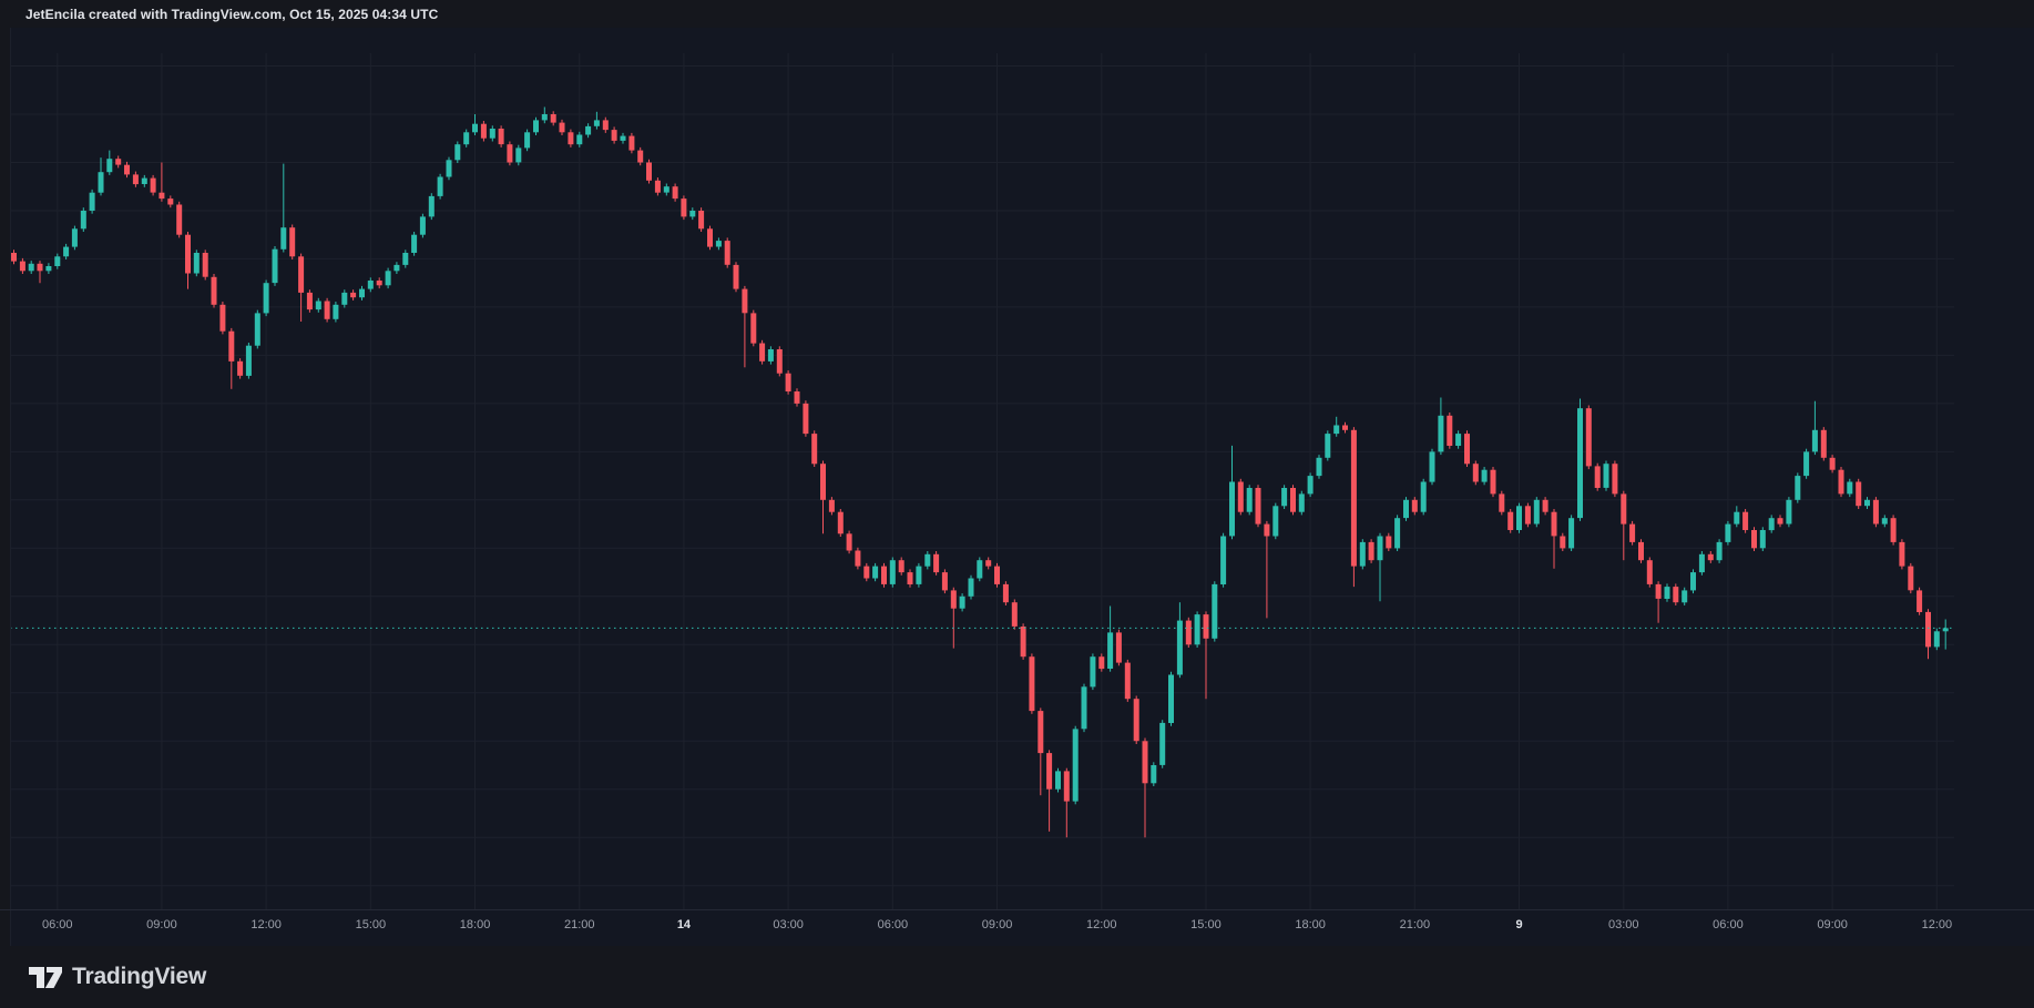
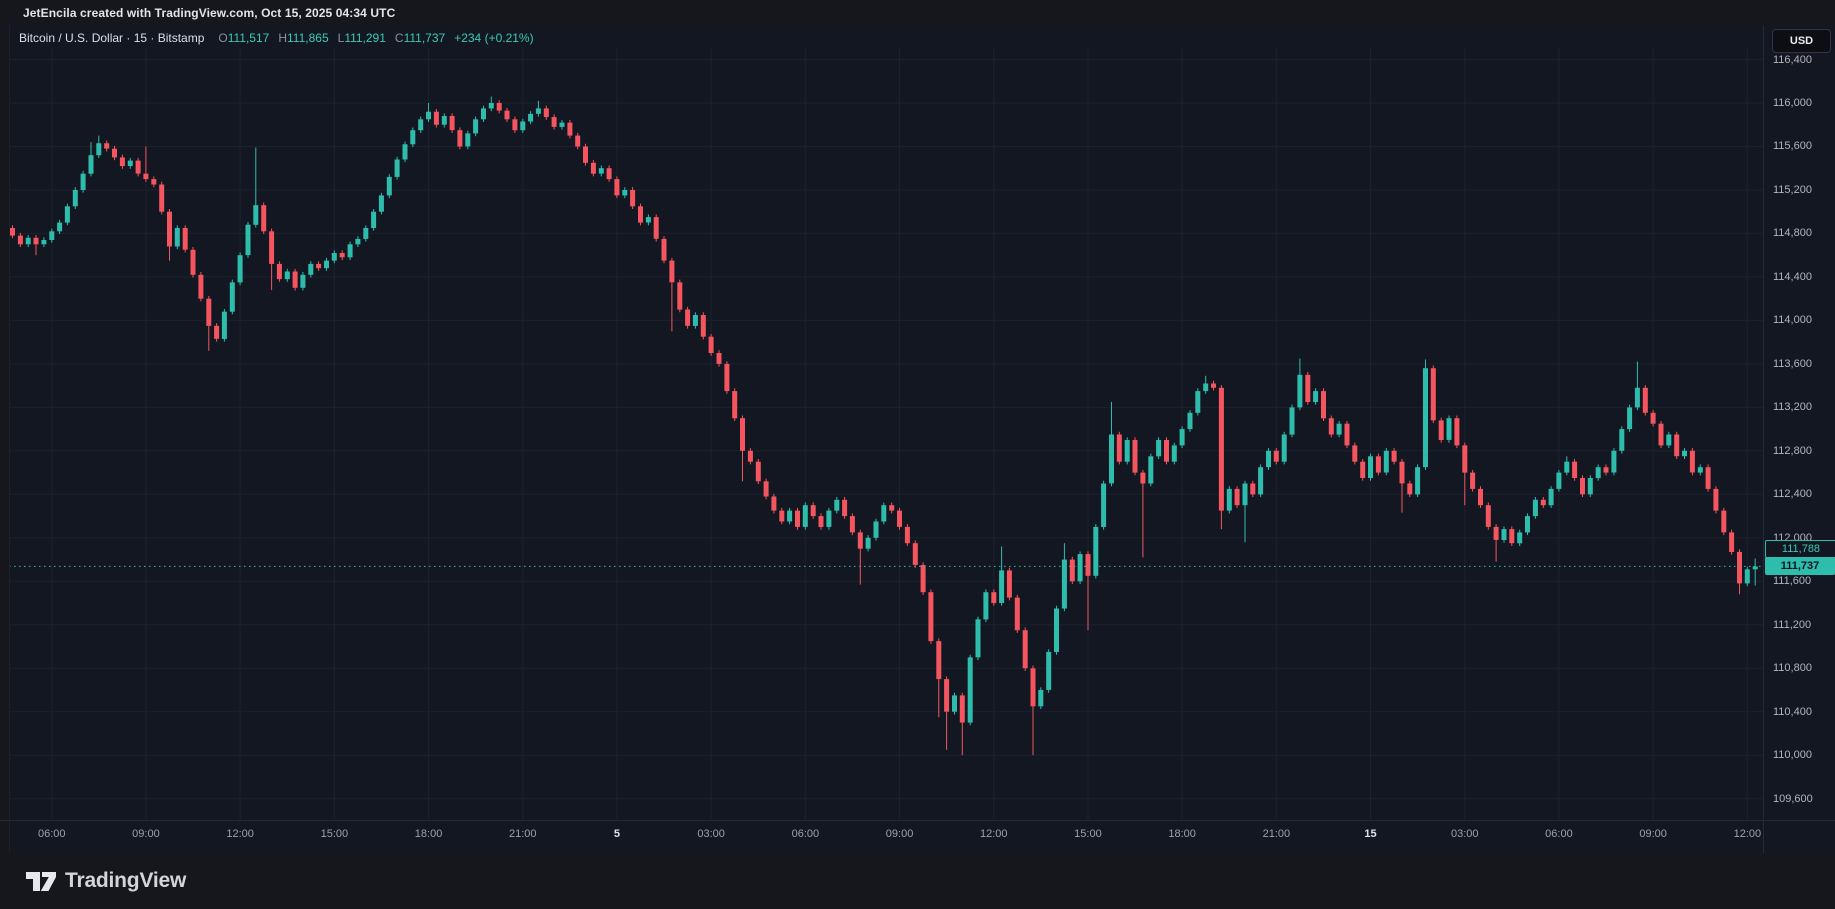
  JetEncila created with TradingView.com, Oct 15, 2025 04:34 UTC
+ Bitcoin / U.S. Dollar · 15 · Bitstamp
+ O111,517
+ H111,865
+ L111,291
+ C111,737
+ +234 (+0.21%)
+ USD
+ 111,788
+ 111,737
+ 116,400
+ 116,000
+ 115,600
+ 115,200
+ 114,800
+ 114,400
+ 114,000
+ 113,600
+ 113,200
+ 112,800
+ 112,400
+ 112,000
+ 111,600
+ 111,200
+ 110,800
+ 110,400
+ 110,000
+ 109,600
  06:00
  09:00
  12:00
  15:00
  18:00
  21:00
- 14
+ 5
  03:00
  06:00
  09:00
  12:00
  15:00
  18:00
  21:00
- 9
+ 15
  03:00
  06:00
  09:00
  12:00
  TradingView
